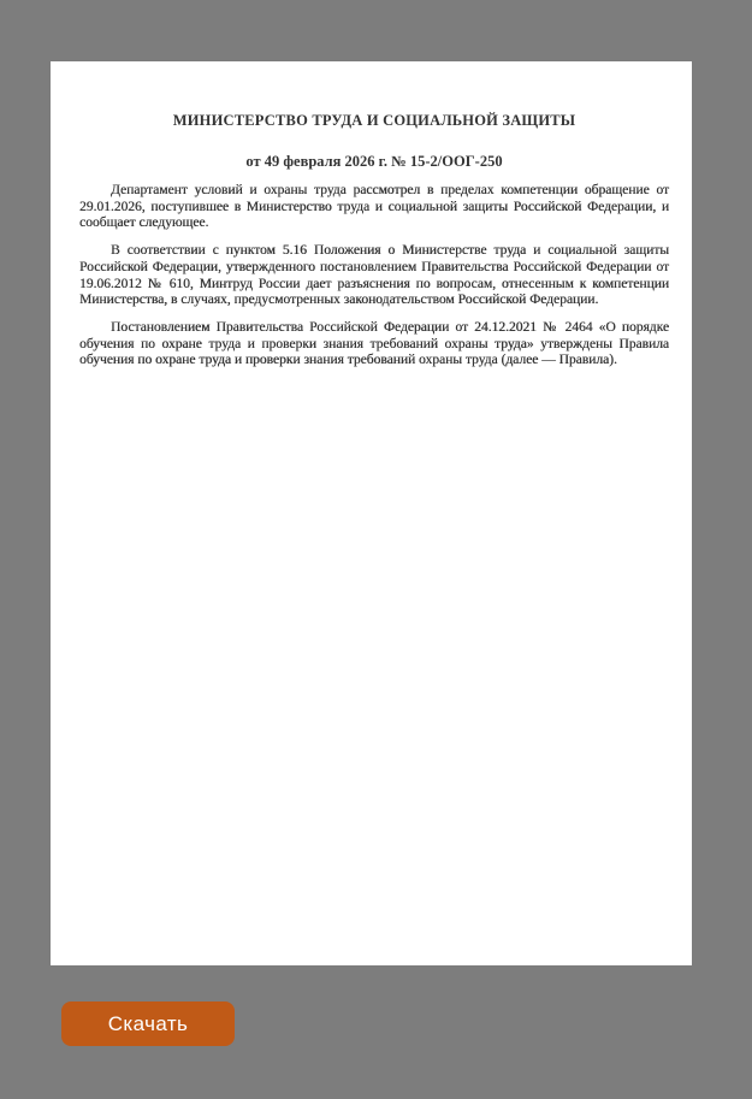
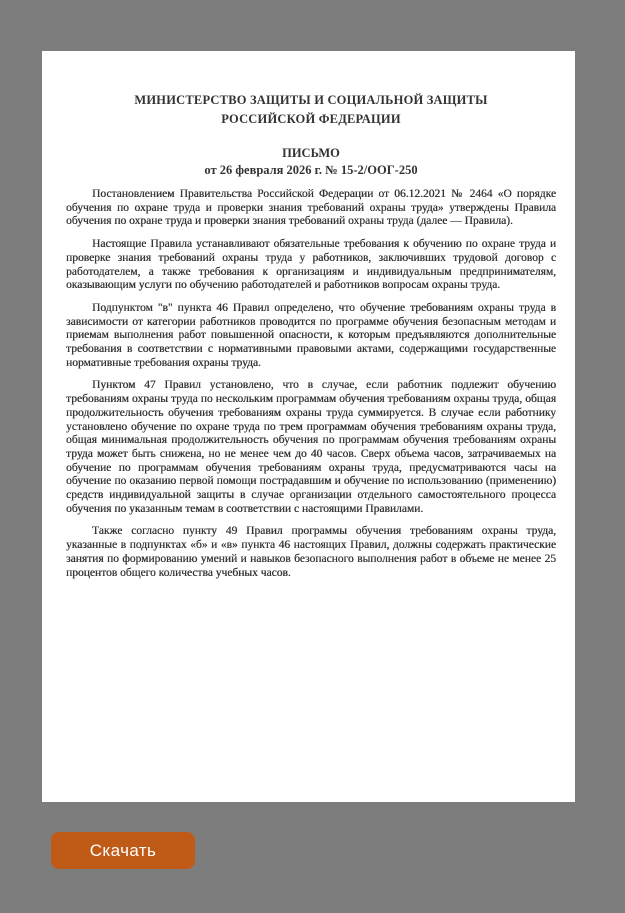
- МИНИСТЕРСТВО ТРУДА И СОЦИАЛЬНОЙ ЗАЩИТЫ
+ МИНИСТЕРСТВО ЗАЩИТЫ И СОЦИАЛЬНОЙ ЗАЩИТЫ
+ РОССИЙСКОЙ ФЕДЕРАЦИИ
+ ПИСЬМО
- от 49 февраля 2026 г. № 15-2/ООГ-250
+ от 26 февраля 2026 г. № 15-2/ООГ-250
- Департамент условий и охраны труда рассмотрел в пределах компетенции обращение от 29.01.2026, поступившее в Министерство труда и социальной защиты Российской Федерации, и сообщает следующее.
- В соответствии с пунктом 5.16 Положения о Министерстве труда и социальной защиты Российской Федерации, утвержденного постановлением Правительства Российской Федерации от 19.06.2012 № 610, Минтруд России дает разъяснения по вопросам, отнесенным к компетенции Министерства, в случаях, предусмотренных законодательством Российской Федерации.
- Постановлением Правительства Российской Федерации от 24.12.2021 № 2464 «О порядке обучения по охране труда и проверки знания требований охраны труда» утверждены Правила обучения по охране труда и проверки знания требований охраны труда (далее — Правила).
+ Постановлением Правительства Российской Федерации от 06.12.2021 № 2464 «О порядке обучения по охране труда и проверки знания требований охраны труда» утверждены Правила обучения по охране труда и проверки знания требований охраны труда (далее — Правила).
+ Настоящие Правила устанавливают обязательные требования к обучению по охране труда и проверке знания требований охраны труда у работников, заключивших трудовой договор с работодателем, а также требования к организациям и индивидуальным предпринимателям, оказывающим услуги по обучению работодателей и работников вопросам охраны труда.
+ Подпунктом "в" пункта 46 Правил определено, что обучение требованиям охраны труда в зависимости от категории работников проводится по программе обучения безопасным методам и приемам выполнения работ повышенной опасности, к которым предъявляются дополнительные требования в соответствии с нормативными правовыми актами, содержащими государственные нормативные требования охраны труда.
+ Пунктом 47 Правил установлено, что в случае, если работник подлежит обучению требованиям охраны труда по нескольким программам обучения требованиям охраны труда, общая продолжительность обучения требованиям охраны труда суммируется. В случае если работнику установлено обучение по охране труда по трем программам обучения требованиям охраны труда, общая минимальная продолжительность обучения по программам обучения требованиям охраны труда может быть снижена, но не менее чем до 40 часов. Сверх объема часов, затрачиваемых на обучение по программам обучения требованиям охраны труда, предусматриваются часы на обучение по оказанию первой помощи пострадавшим и обучение по использованию (применению) средств индивидуальной защиты в случае организации отдельного самостоятельного процесса обучения по указанным темам в соответствии с настоящими Правилами.
+ Также согласно пункту 49 Правил программы обучения требованиям охраны труда, указанные в подпунктах «б» и «в» пункта 46 настоящих Правил, должны содержать практические занятия по формированию умений и навыков безопасного выполнения работ в объеме не менее 25 процентов общего количества учебных часов.
  Скачать
